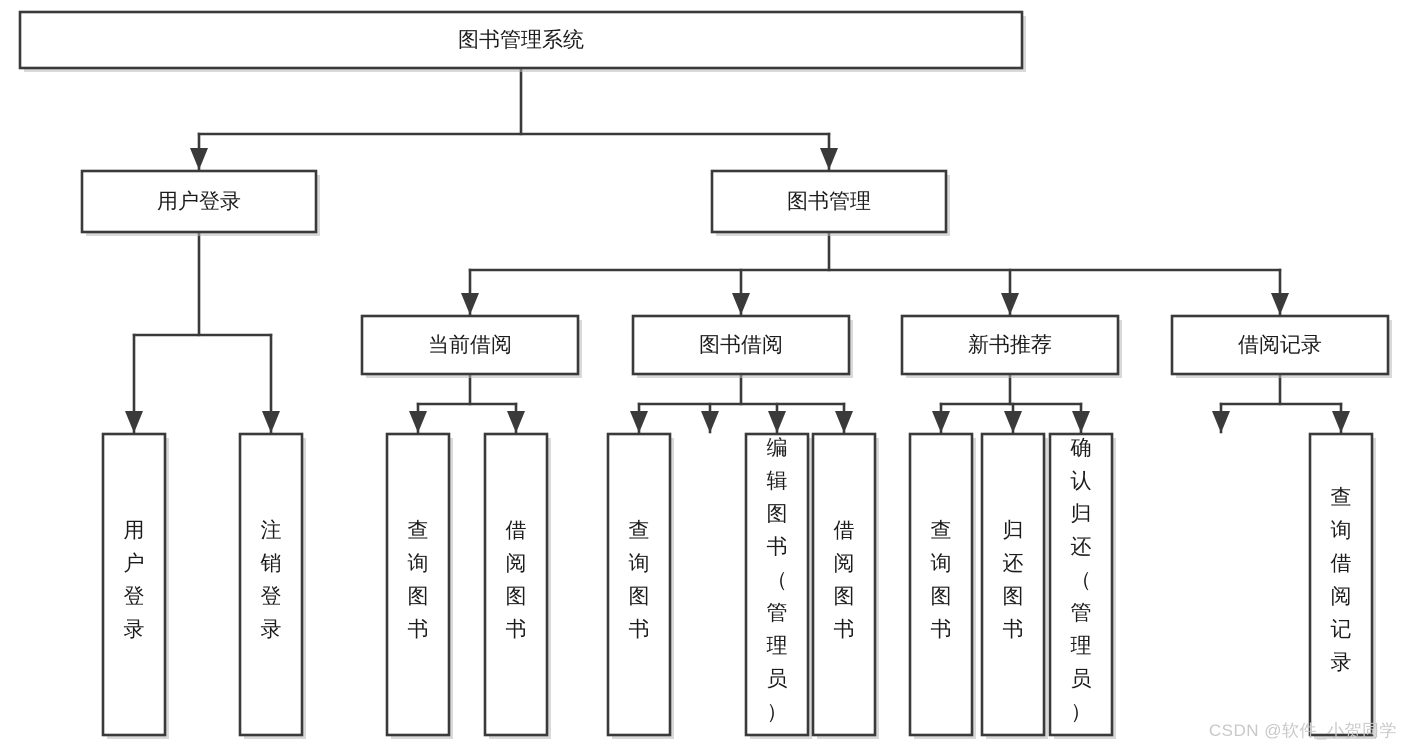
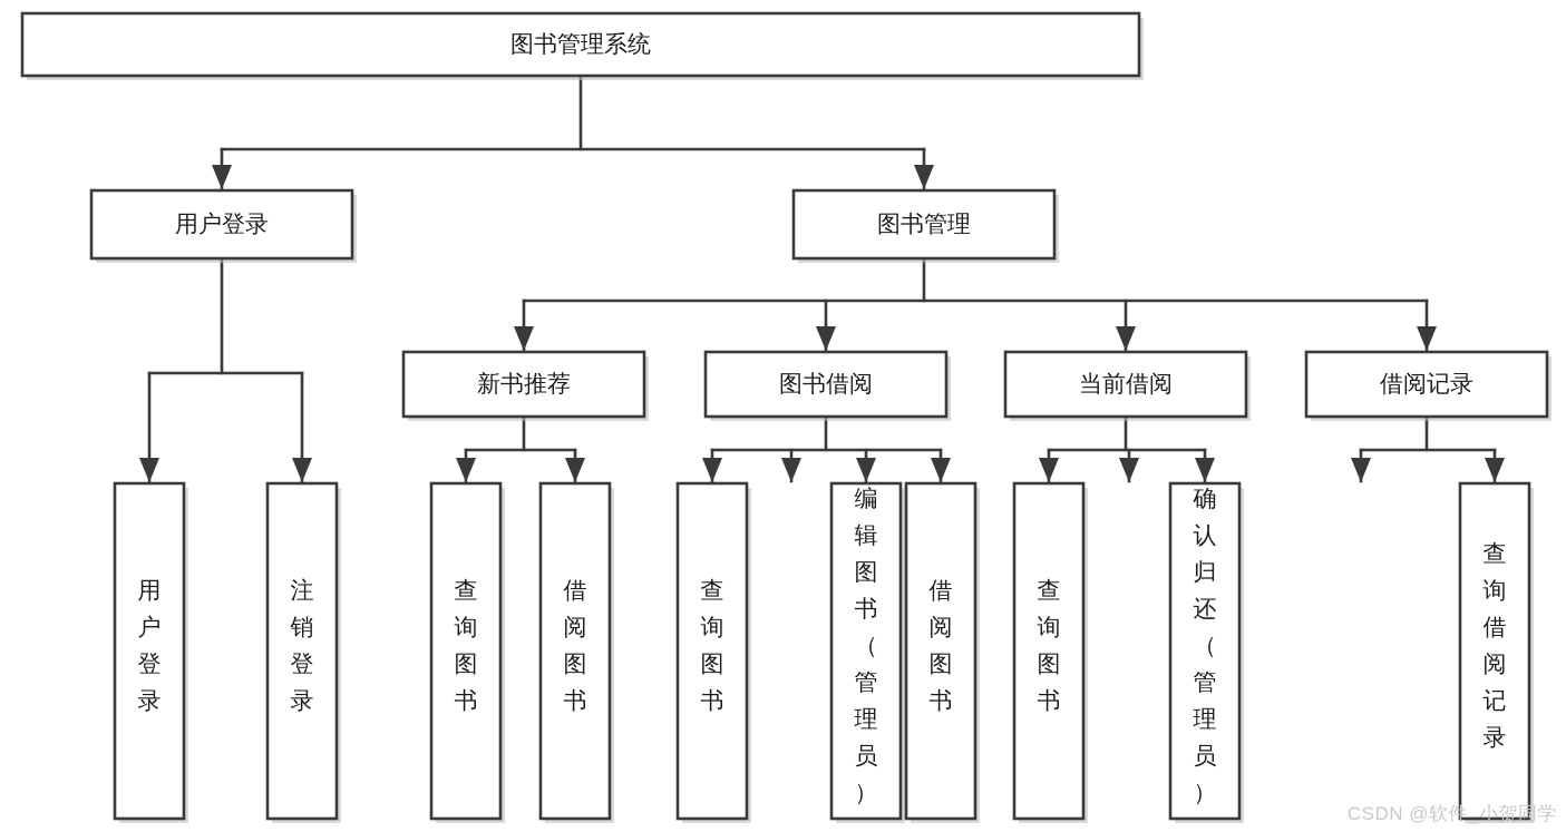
  图书管理系统
  用户登录
  图书管理
- 当前借阅
+ 新书推荐
  图书借阅
- 新书推荐
+ 当前借阅
  借阅记录
  用户登录
  注销登录
  查询图书
  借阅图书
  查询图书
  编辑图书（管理员）
  借阅图书
  查询图书
- 归还图书
  确认归还（管理员）
  查询借阅记录
  CSDN @软件_小贺同学
